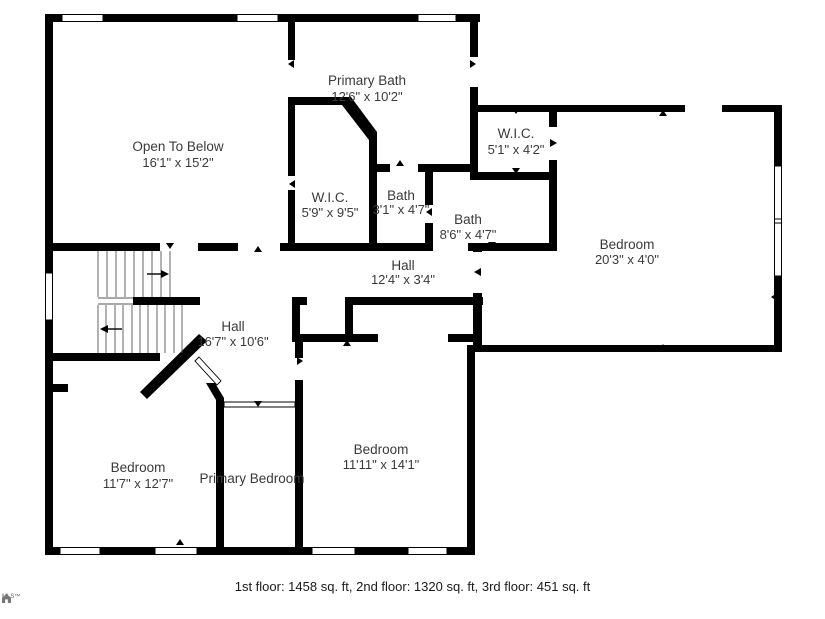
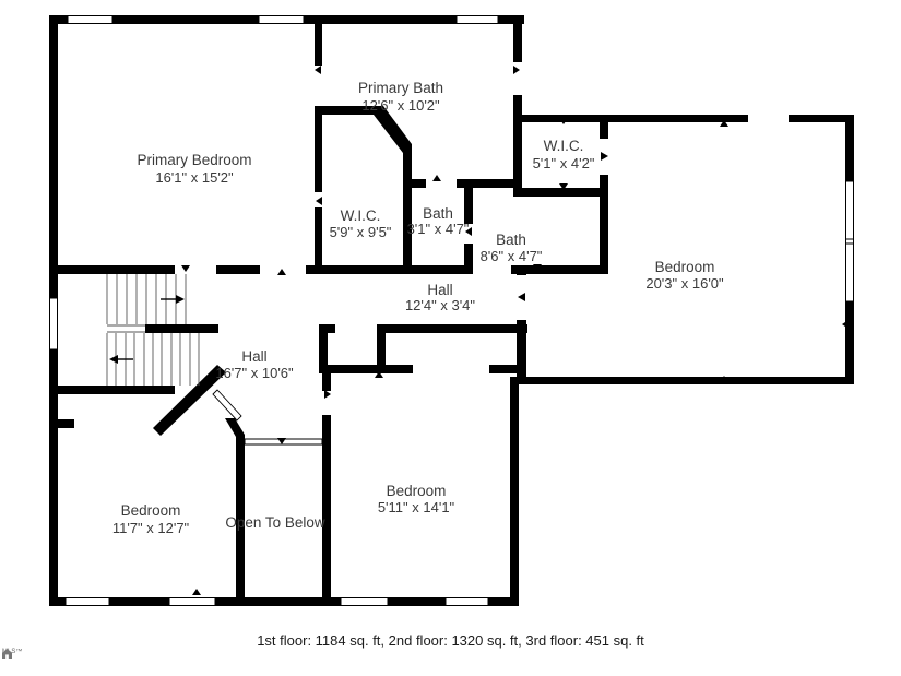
- Open To Below
+ Primary Bedroom
  16'1" x 15'2"
  Primary Bath
  12'6" x 10'2"
  W.I.C.
  5'9" x 9'5"
  Bath
  3'1" x 4'7"
  W.I.C.
  5'1" x 4'2"
  Bath
  8'6" x 4'7"
  Hall
  12'4" x 3'4"
  Bedroom
- 20'3" x 4'0"
+ 20'3" x 16'0"
  Hall
  16'7" x 10'6"
  Bedroom
  11'7" x 12'7"
- Primary Bedroom
+ Open To Below
  Bedroom
- 11'11" x 14'1"
+ 5'11" x 14'1"
- 1st floor: 1458 sq. ft, 2nd floor: 1320 sq. ft, 3rd floor: 451 sq. ft
+ 1st floor: 1184 sq. ft, 2nd floor: 1320 sq. ft, 3rd floor: 451 sq. ft
